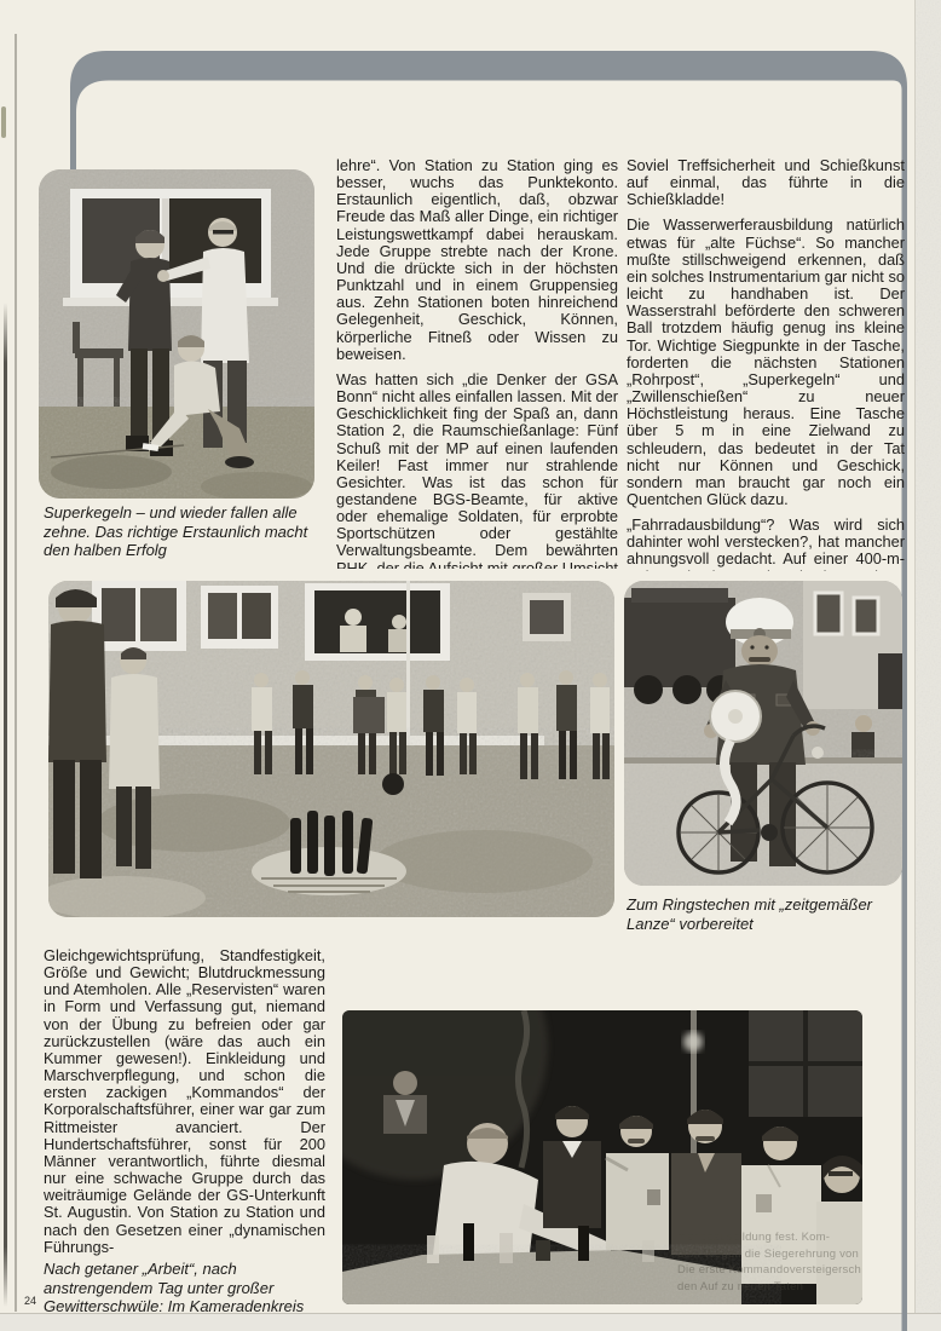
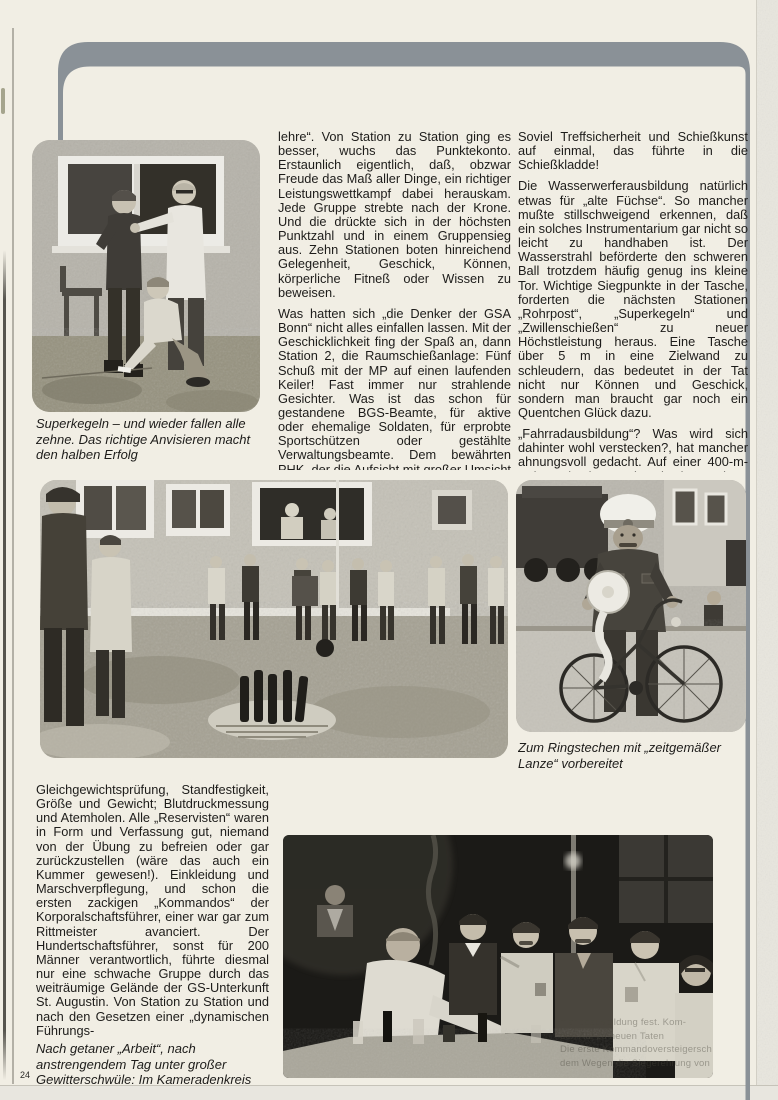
- Superkegeln – und wieder fallen alle zehne. Das richtige Erstaunlich macht den halben Erfolg
+ Superkegeln – und wieder fallen alle zehne. Das richtige Anvisieren macht den halben Erfolg
  lehre“. Von Station zu Station ging es besser, wuchs das Punktekonto. Erstaunlich eigentlich, daß, obzwar Freude das Maß aller Dinge, ein richtiger Leistungswettkampf dabei herauskam. Jede Gruppe strebte nach der Krone. Und die drückte sich in der höchsten Punktzahl und in einem Gruppensieg aus. Zehn Stationen boten hinreichend Gelegenheit, Geschick, Können, körperliche Fitneß oder Wissen zu beweisen.
  Was hatten sich „die Denker der GSA Bonn“ nicht alles einfallen lassen. Mit der Geschicklichkeit fing der Spaß an, dann Station 2, die Raumschießanlage: Fünf Schuß mit der MP auf einen laufenden Keiler! Fast immer nur strahlende Gesichter. Was ist das schon für gestandene BGS-Beamte, für aktive oder ehemalige Soldaten, für erprobte Sportschützen oder gestählte Verwaltungsbeamte. Dem bewährten PHK, der die Aufsicht mit großer Umsicht
  Soviel Treffsicherheit und Schießkunst auf einmal, das führte in die Schießkladde!
  Die Wasserwerferausbildung natürlich etwas für „alte Füchse“. So mancher mußte stillschweigend erkennen, daß ein solches Instrumentarium gar nicht so leicht zu handhaben ist. Der Wasserstrahl beförderte den schweren Ball trotzdem häufig genug ins kleine Tor. Wichtige Siegpunkte in der Tasche, forderten die nächsten Stationen „Rohrpost“, „Superkegeln“ und „Zwillenschießen“ zu neuer Höchstleistung heraus. Eine Tasche über 5 m in eine Zielwand zu schleudern, das bedeutet in der Tat nicht nur Können und Geschick, sondern man braucht gar noch ein Quentchen Glück dazu.
  Zum Ringstechen mit „zeitgemäßer Lanze“ vorbereitet
  Gleichgewichtsprüfung, Standfestigkeit, Größe und Gewicht; Blutdruckmessung und Atemholen. Alle „Reservisten“ waren in Form und Verfassung gut, niemand von der Übung zu befreien oder gar zurückzustellen (wäre das auch ein Kummer gewesen!). Einkleidung und Marschverpflegung, und schon die ersten zackigen „Kommandos“ der Korporalschaftsführer, einer war gar zum Rittmeister avanciert. Der Hundertschaftsführer, sonst für 200 Männer verantwortlich, führte diesmal nur eine schwache Gruppe durch das weiträumige Gelände der GS-Unterkunft St. Augustin. Von Station zu Station und nach den Gesetzen einer „dynamischen Führungs-
  Nach getaner „Arbeit“, nach anstrengendem Tag unter großer Gewitterschwüle: Im Kameradenkreis
  24
  mandoausbildung fest. Kom-
- dem Wegen die Siegerehrung von
+ den Auf zu neuen Taten
  Die erste Kommandoversteigersch
- den Auf zu neuen Taten
+ dem Wegen die Siegerehrung von
